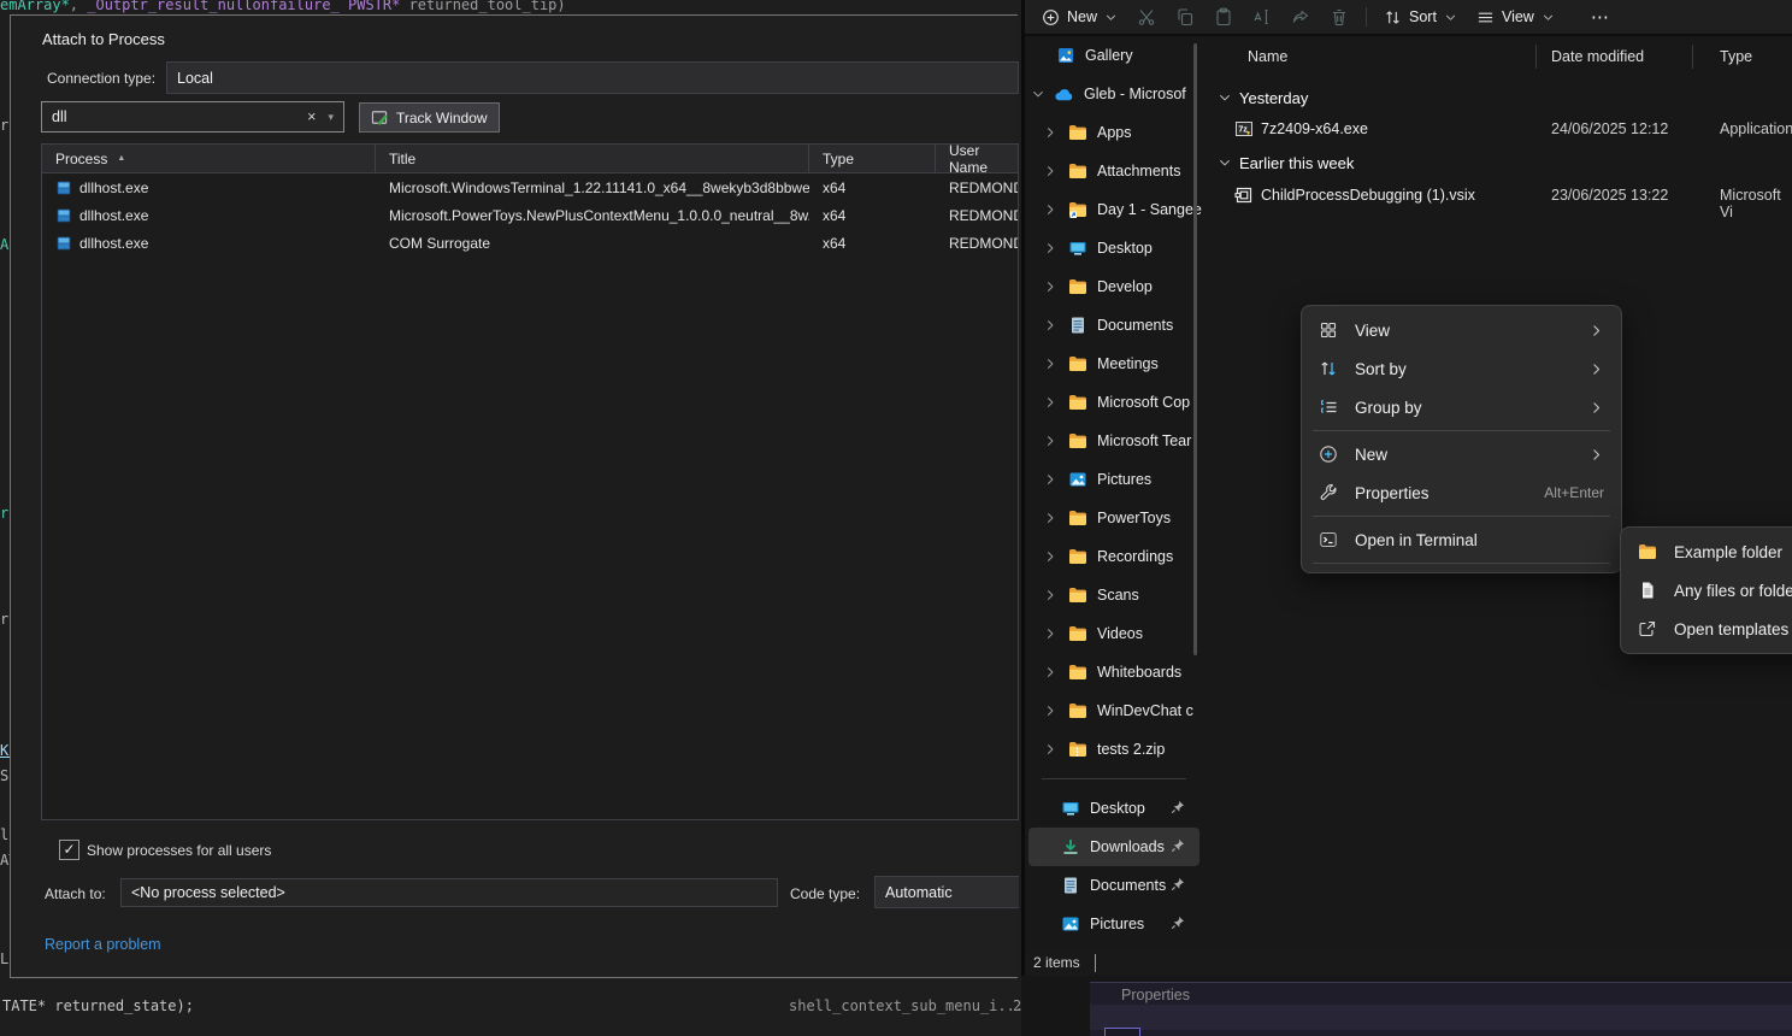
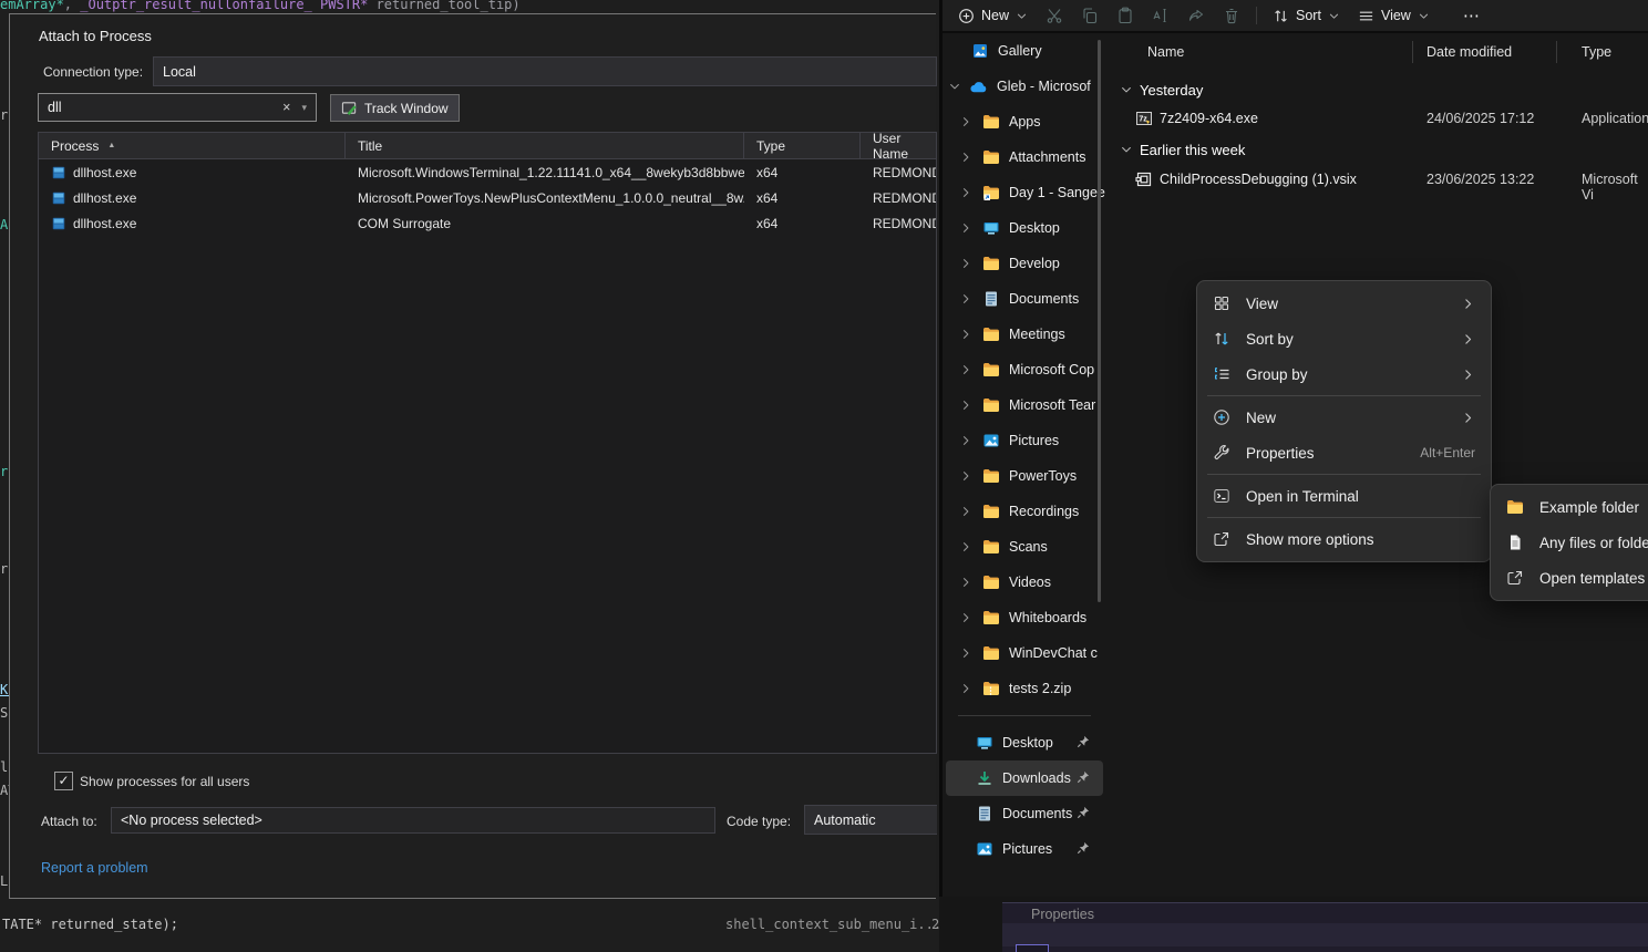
  emArray*, _Outptr_result_nullonfailure_ PWSTR* returned_tool_tip)
  r
  TATE* returned_state);
  shell_context_sub_menu_i...
  Attach to Process
  Connection type:
  Local
  dll
  ×
  ▾
  Track Window
  Process
  Title
  Type
  User Name
  dllhost.exe
  Microsoft.WindowsTerminal_1.22.11141.0_x64__8wekyb3d8bbwe
  x64
  REDMON
  dllhost.exe
  Microsoft.PowerToys.NewPlusContextMenu_1.0.0.0_neutral__8w
  x64
  REDMON
  dllhost.exe
  COM Surrogate
  x64
  REDMON
  ✓
  Show processes for all users
  Attach to:
  <No process selected>
  Code type:
  Automatic
  Report a problem
  New
  Sort
  View
  ⋯
  Gallery
  Gleb - Microsof
  Apps
  Attachments
  Day 1 - Sangee
  Desktop
  Develop
  Documents
  Meetings
  Microsoft Cop
  Microsoft Tear
  Pictures
  PowerToys
  Recordings
  Scans
  Videos
  Whiteboards
  WinDevChat c
  tests 2.zip
  Desktop
  Downloads
  Documents
  Pictures
  Name
  Date modified
  Type
  Yesterday
  7z2409-x64.exe
- 24/06/2025 12:12
+ 24/06/2025 17:12
  Application
  Earlier this week
  ChildProcessDebugging (1).vsix
  23/06/2025 13:22
  Microsoft Vi
- 2 items
  View
  Sort by
  Group by
  New
  Properties
  Alt+Enter
  Open in Terminal
+ Show more options
  Example folder
  Any files or folde
  Open templates
  Properties
